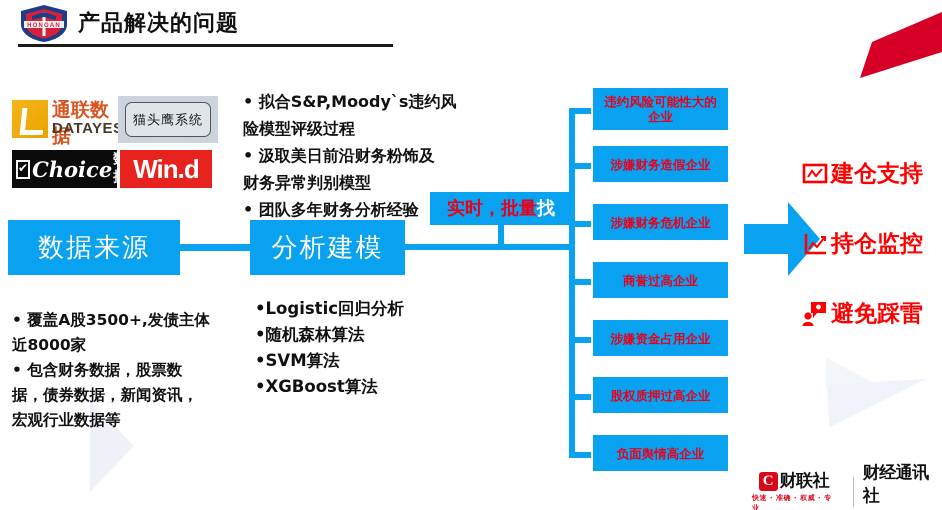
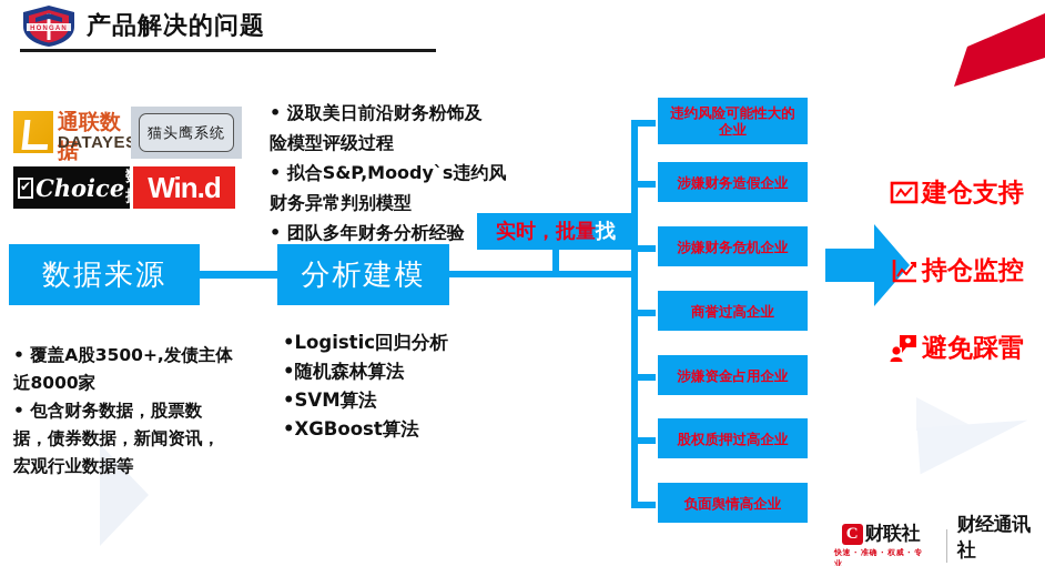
  产品解决的问题
  通联数据
  DATAYE
  猫头鹰系统
  ✔
  Choice
  Win.d
  • 覆盖A股3500+,发债主体
  近8000家
  • 包含财务数据，股票数
  据，债券数据，新闻资讯，
  宏观行业数据等
- • 拟合S&P,Moody`s违约风
+ • 汲取美日前沿财务粉饰及
  险模型评级过程
- • 汲取美日前沿财务粉饰及
+ • 拟合S&P,Moody`s违约风
  财务异常判别模型
  • 团队多年财务分析经验
  •Logistic回归分析
  •随机森林算法
  •SVM算法
  •XGBoost算法
  数据来源
  分析建模
  实时，批量
  找
  违约风险可能性大的
  企业
  涉嫌财务造假企业
  涉嫌财务危机企业
  商誉过高企业
  涉嫌资金占用企业
  股权质押过高企业
  负面舆情高企业
  建仓支持
  持仓监控
  避免踩雷
  C
  财联社
  快速 · 准确 · 权威 · 专业
  财经通讯社
